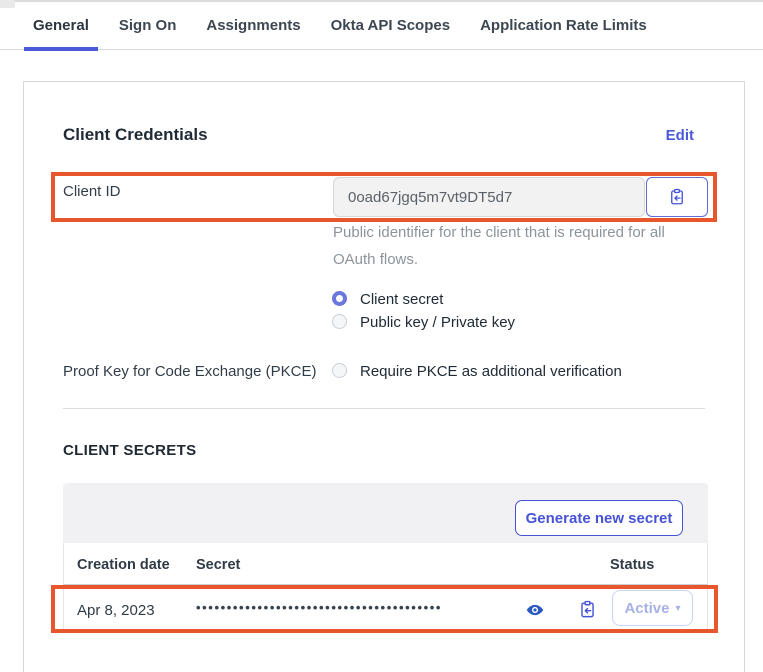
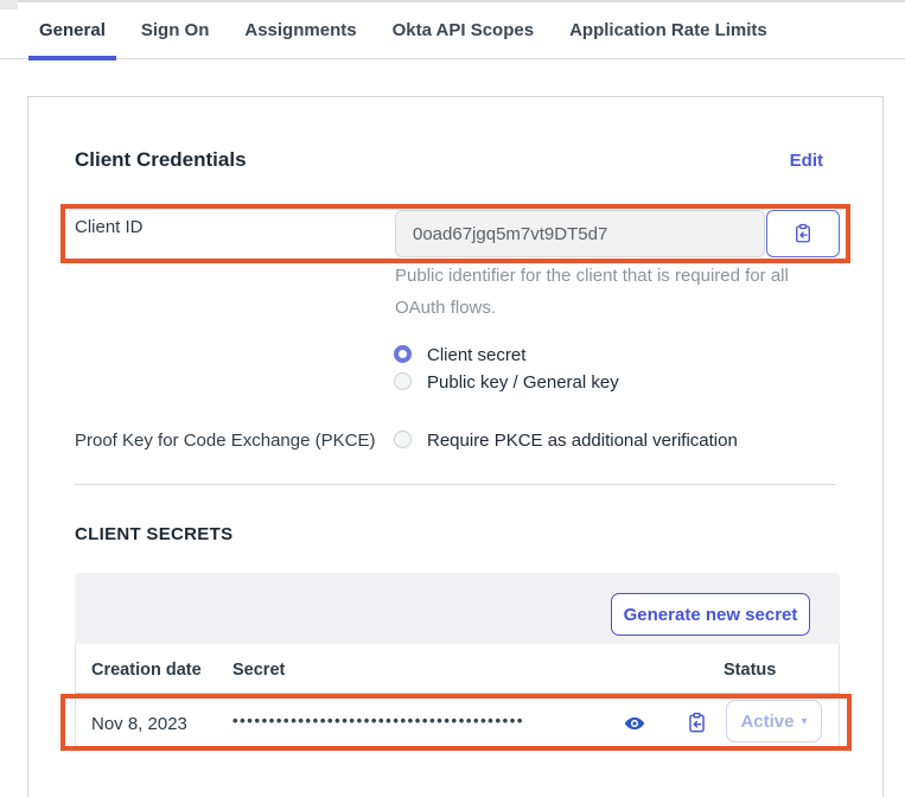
  General
  Sign On
  Assignments
  Okta API Scopes
  Application Rate Limits
  Client Credentials
  Edit
  Client ID
  0oad67jgq5m7vt9DT5d7
  Public identifier for the client that is required for all OAuth flows.
  Client secret
- Public key / Private key
+ Public key / General key
  Proof Key for Code Exchange (PKCE)
  Require PKCE as additional verification
  CLIENT SECRETS
  Generate new secret
  Creation date
  Secret
  Status
- Apr 8, 2023
+ Nov 8, 2023
  ••••••••••••••••••••••••••••••••••••••••
  Active
  ▾
